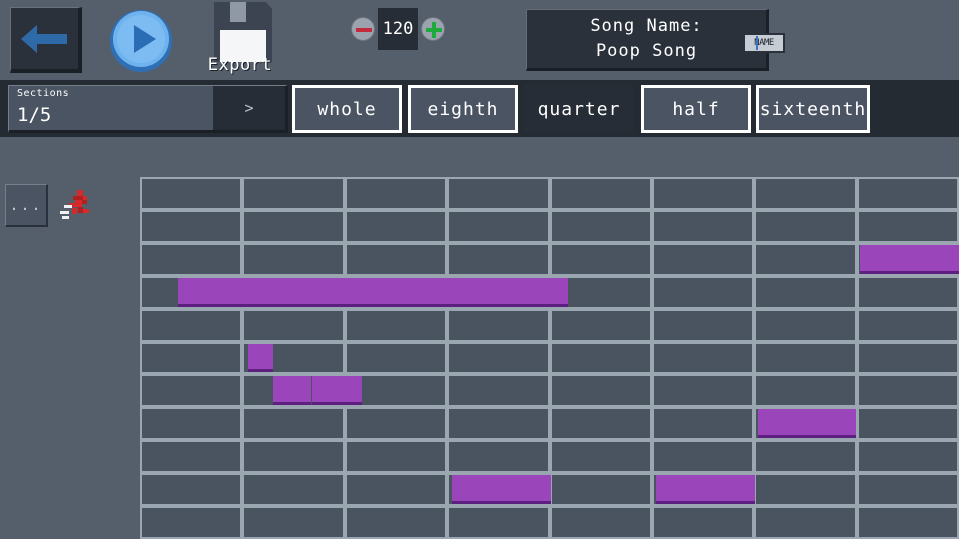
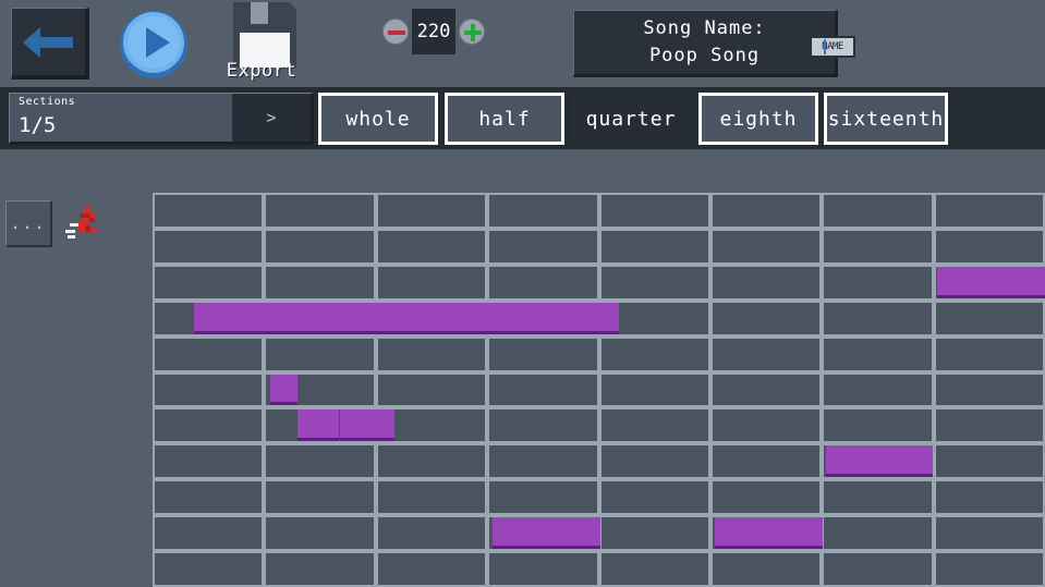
  Export
- 120
+ 220
  Song Name:
  Poop Song
  AME
  Sections
  1/5
  >
  whole
- eighth
+ half
  quarter
- half
+ eighth
  sixteenth
  ...
